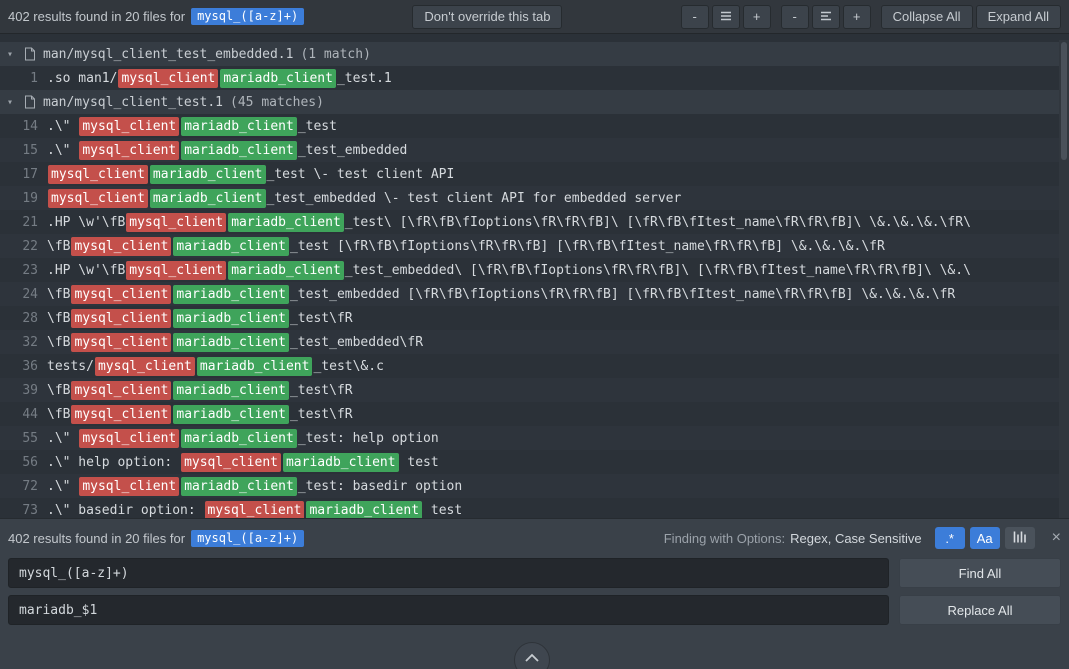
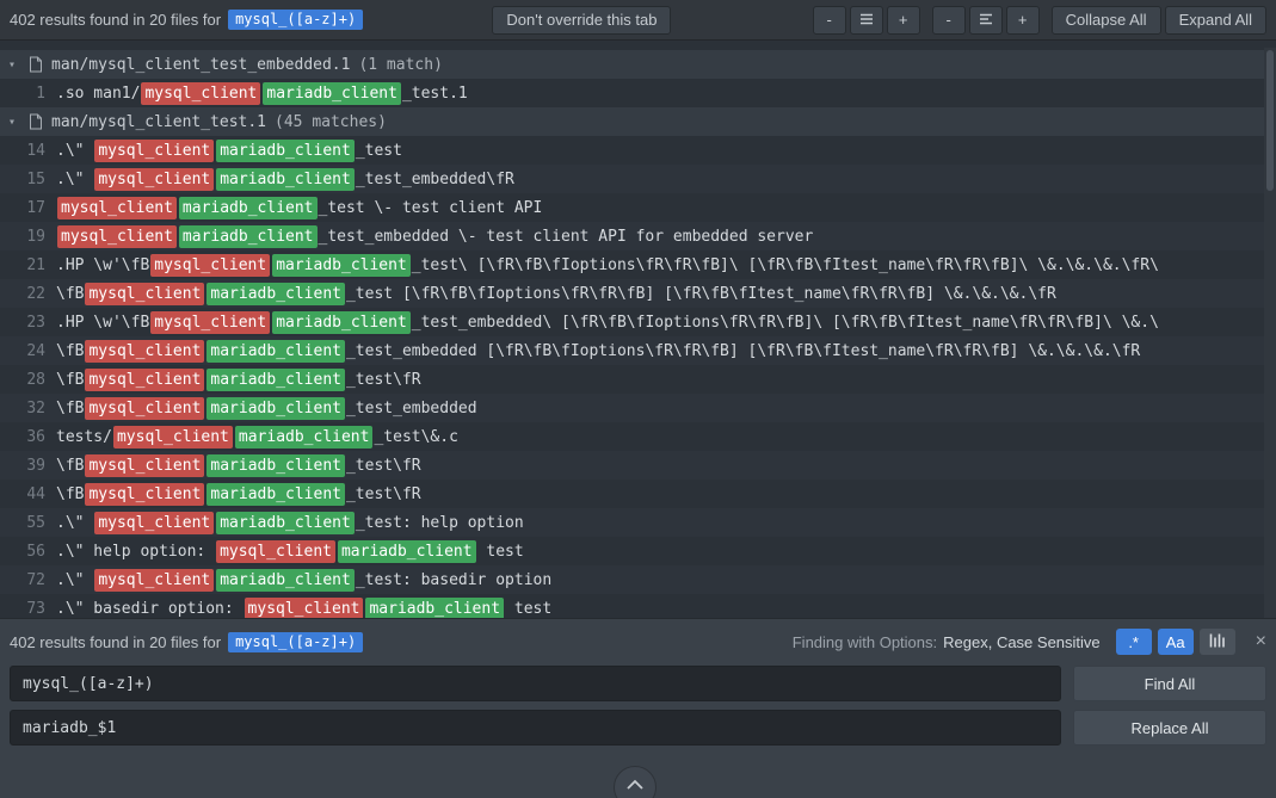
  402 results found in 20 files for
  mysql_([a-z]+)
  Don't override this tab
  -
  +
  -
  +
  Collapse All
  Expand All
  ▾
  man/mysql_client_test_embedded.1
  (1 match)
  1
  .so man1/ mysql_client mariadb_client _test.1
  ▾
  man/mysql_client_test.1
  (45 matches)
  14
  .\" mysql_client mariadb_client _test
  15
- .\" mysql_client mariadb_client _test_embedded
+ .\" mysql_client mariadb_client _test_embedded\fR
  17
  mysql_client mariadb_client _test \- test client API
  19
  mysql_client mariadb_client _test_embedded \- test client API for embedded server
  21
  .HP \w'\fB mysql_client mariadb_client _test\ [\fR\fB\fIoptions\fR\fR\fB]\ [\fR\fB\fItest_name\fR\fR\fB]\ \&.\&.\&.\fR\
  22
  \fB mysql_client mariadb_client _test [\fR\fB\fIoptions\fR\fR\fB] [\fR\fB\fItest_name\fR\fR\fB] \&.\&.\&.\fR
  23
  .HP \w'\fB mysql_client mariadb_client _test_embedded\ [\fR\fB\fIoptions\fR\fR\fB]\ [\fR\fB\fItest_name\fR\fR\fB]\ \&.\
  24
  \fB mysql_client mariadb_client _test_embedded [\fR\fB\fIoptions\fR\fR\fB] [\fR\fB\fItest_name\fR\fR\fB] \&.\&.\&.\fR
  28
  \fB mysql_client mariadb_client _test\fR
  32
- \fB mysql_client mariadb_client _test_embedded\fR
+ \fB mysql_client mariadb_client _test_embedded
  36
  tests/ mysql_client mariadb_client _test\&.c
  39
  \fB mysql_client mariadb_client _test\fR
  44
  \fB mysql_client mariadb_client _test\fR
  55
  .\" mysql_client mariadb_client _test: help option
  56
  .\" help option: mysql_client mariadb_client test
  72
  .\" mysql_client mariadb_client _test: basedir option
  73
  .\" basedir option: mysql_client mariadb_client test
  402 results found in 20 files for
  mysql_([a-z]+)
  Finding with Options:
  Regex, Case Sensitive
  .*
  Aa
  ×
  mysql_([a-z]+)
  Find All
  mariadb_$1
  Replace All
